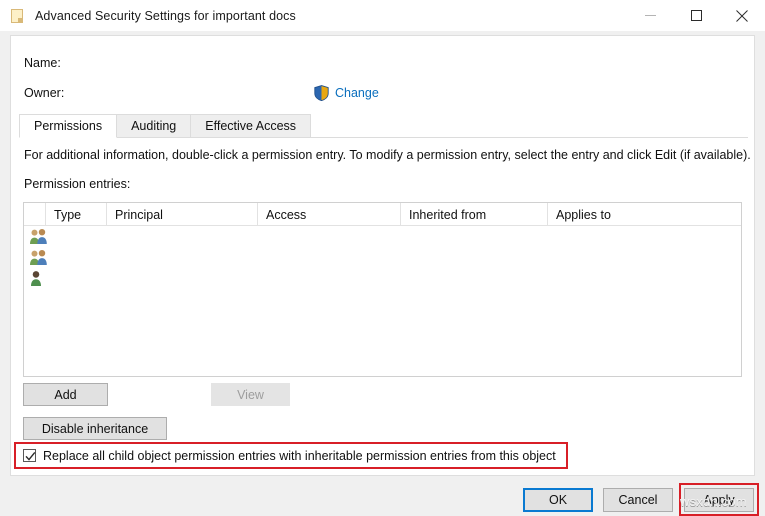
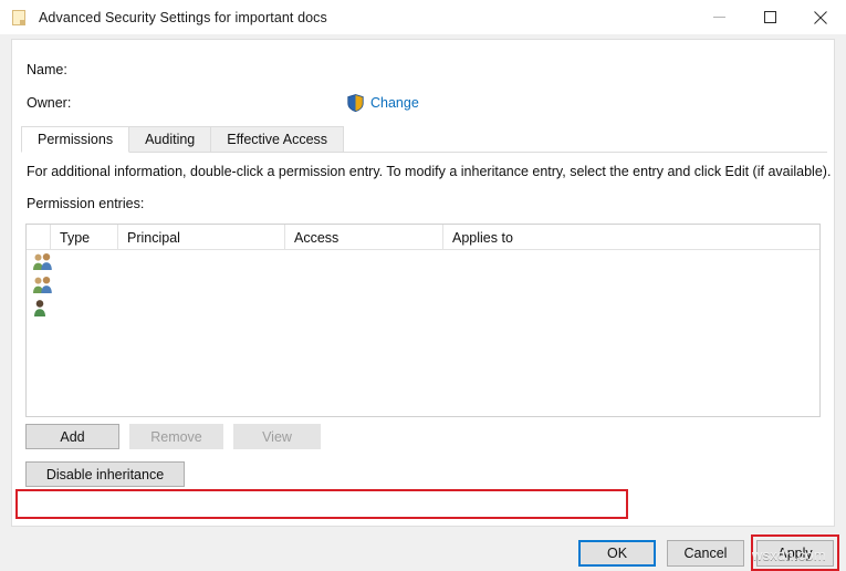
  Advanced Security Settings for important docs
  Name:
  Owner:
  Change
  Permissions
  Auditing
  Effective Access
- For additional information, double-click a permission entry. To modify a permission entry, select the entry and click Edit (if available).
+ For additional information, double-click a permission entry. To modify a inheritance entry, select the entry and click Edit (if available).
  Permission entries:
  Type
  Principal
  Access
- Inherited from
  Applies to
  Add
+ Remove
  View
  Disable inheritance
- Replace all child object permission entries with inheritable permission entries from this object
  OK
  Cancel
  Apply
  wsxdn.com
